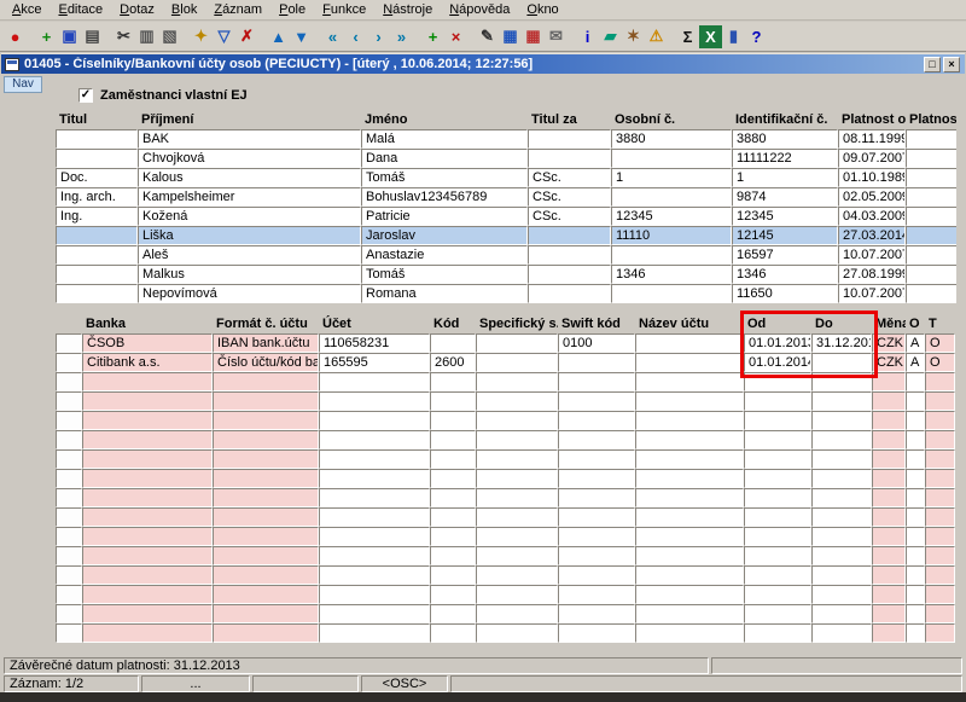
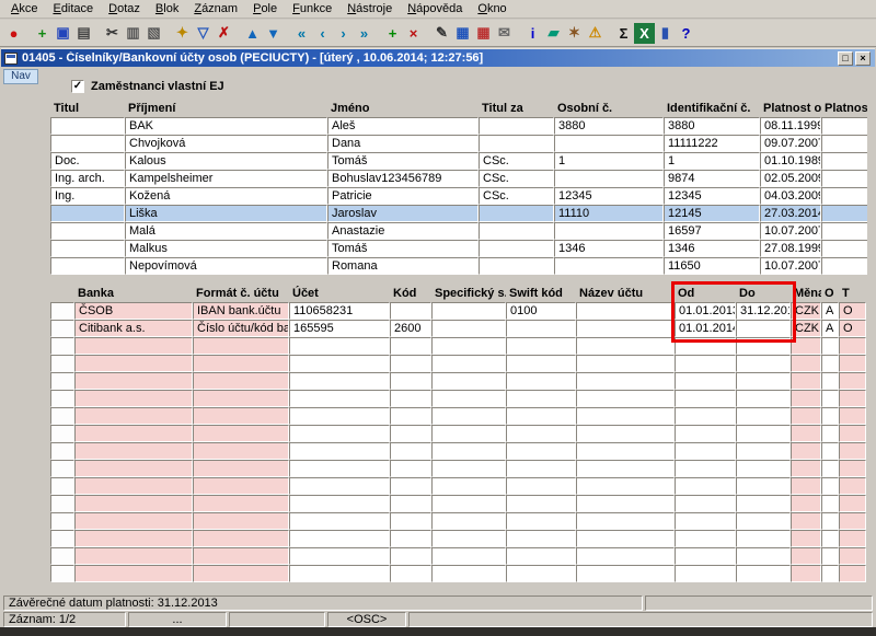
  Akce
  Editace
  Dotaz
  Blok
  Záznam
  Pole
  Funkce
  Nástroje
  Nápověda
  Okno
  ●
  +
  ▣
  ▤
  ✂
  ▥
  ▧
  ✦
  ▽
  ✗
  ▲
  ▼
  «
  ‹
  ›
  »
  +
  ×
  ✎
  ▦
  ▦
  ✉
  i
  ▰
  ✶
  ⚠
  Σ
  X
  ▮
  ?
  01405 - Číselníky/Bankovní účty osob (PECIUCTY) - [úterý , 10.06.2014; 12:27:56]
  □
  ×
  Nav
  ✓
  Zaměstnanci vlastní EJ
  Titul
  Příjmení
  Jméno
  Titul za
  Osobní č.
  Identifikační č.
  Platnost o
  Platnos
  BAK
- Malá
+ Aleš
  3880
  3880
  08.11.199
  Chvojková
  Dana
  11111222
  09.07.200
  Doc.
  Kalous
  Tomáš
  CSc.
  1
  1
  01.10.198
  Ing. arch.
  Kampelsheimer
  Bohuslav123456789
  CSc.
  9874
  02.05.200
  Ing.
  Kožená
  Patricie
  CSc.
  12345
  12345
  04.03.200
  Liška
  Jaroslav
  11110
  12145
  27.03.201
- Aleš
+ Malá
  Anastazie
  16597
  10.07.200
  Malkus
  Tomáš
  1346
  1346
  27.08.199
  Nepovímová
  Romana
  11650
  10.07.200
  Banka
  Formát č. účtu
  Účet
  Kód
  Specifický s
  Swift kód
  Název účtu
  Od
  Do
  Měn
  O
  T
  ČSOB
  IBAN bank.účtu
  110658231
  0100
  01.01.201
  31.12.20
  CZK
  A
  O
  Citibank a.s.
  Číslo účtu/kód ba
  165595
  2600
  01.01.201
  CZK
  A
  O
  Závěrečné datum platnosti: 31.12.2013
  Záznam: 1/2
  ...
  <OSC>
